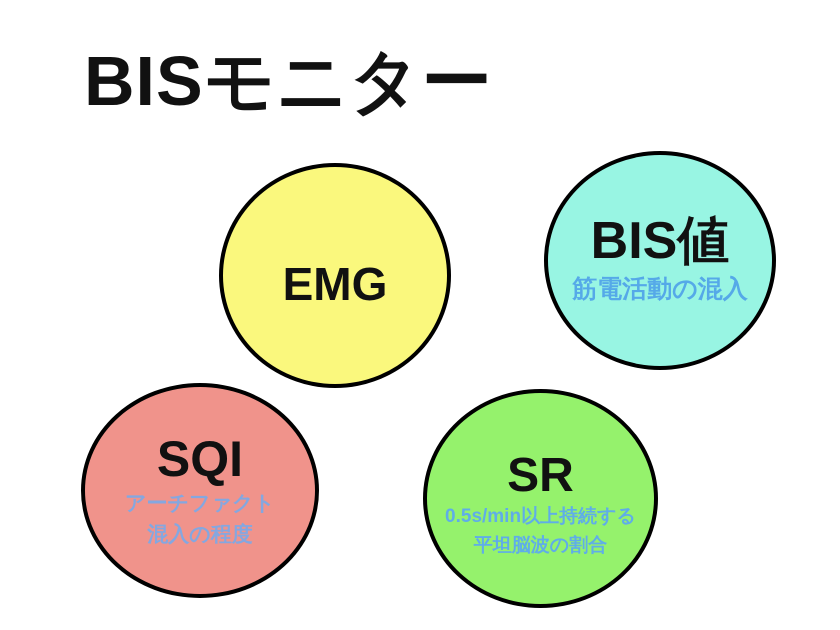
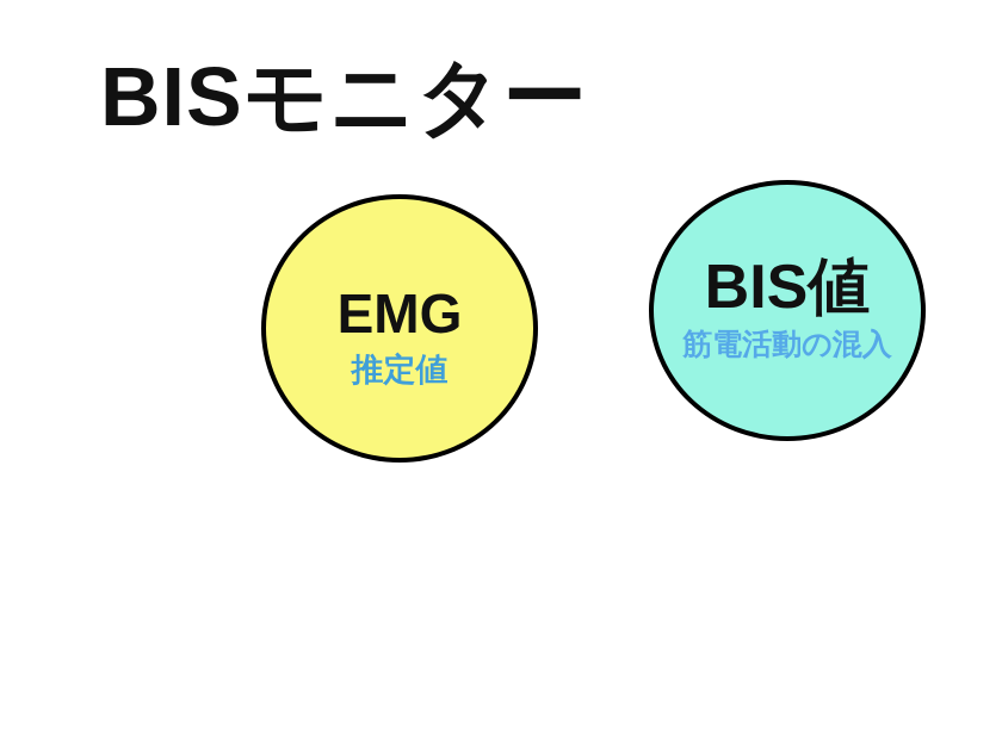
  BISモニター
  EMG
+ 推定値
  BIS値
  筋電活動の混入
- SQI
- アーチファクト
- 混入の程度
- SR
- 0.5s/min以上持続する
- 平坦脳波の割合
